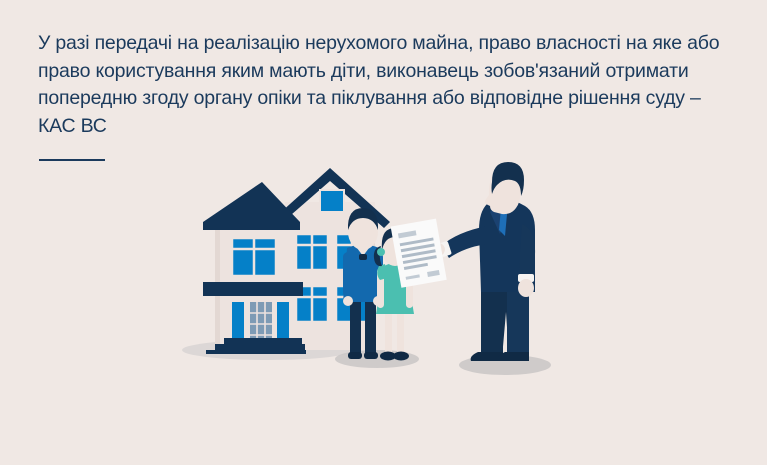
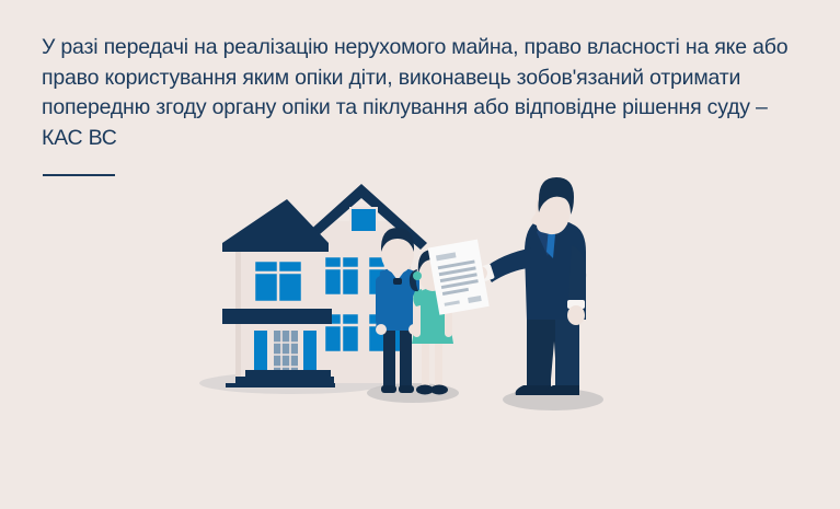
- У разі передачі на реалізацію нерухомого майна, право власності на яке або право користування яким мають діти, виконавець зобов'язаний отримати попередню згоду органу опіки та піклування або відповідне рішення суду – КАС ВС
+ У разі передачі на реалізацію нерухомого майна, право власності на яке або право користування яким опіки діти, виконавець зобов'язаний отримати попередню згоду органу опіки та піклування або відповідне рішення суду – КАС ВС
